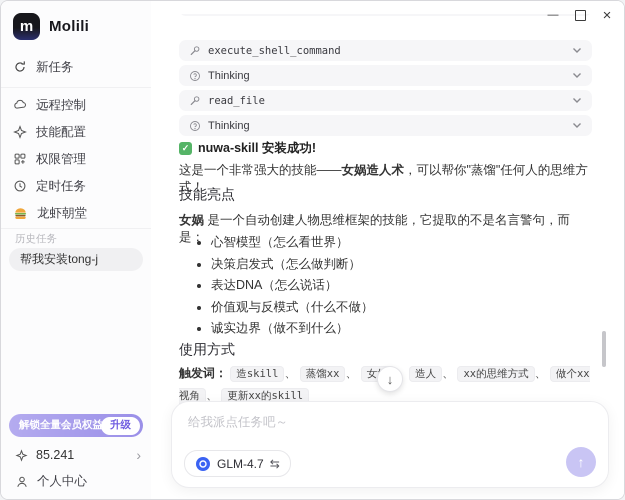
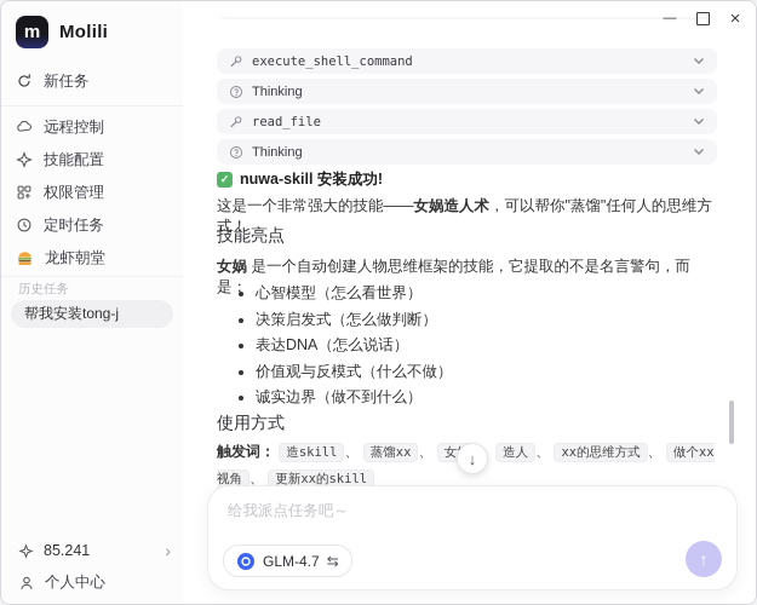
  m
  Molili
  新任务
  远程控制
  技能配置
  权限管理
  定时任务
  龙虾朝堂
  历史任务
  帮我安装tong-j
- 解锁全量会员权益
- 升级
  85.241
  ›
  个人中心
  execute_shell_command
  Thinking
  read_file
  Thinking
  ✓
  nuwa-skill 安装成功!
  这是一个非常强大的技能——女娲造人术，可以帮你"蒸馏"任何人的思维方式！
  技能亮点
  女娲 是一个自动创建人物思维框架的技能，它提取的不是名言警句，而是：
  心智模型（怎么看世界）
  决策启发式（怎么做判断）
  表达DNA（怎么说话）
  价值观与反模式（什么不做）
  诚实边界（做不到什么）
  使用方式
  触发词： 造skill 、 蒸馏xx 、 女 造人 、 xx的思维方式 、 做个xx视角 、 更新xx的skill
  ↓
  给我派点任务吧～
  GLM-4.7
  ⇆
  ↑
  —
  ×
